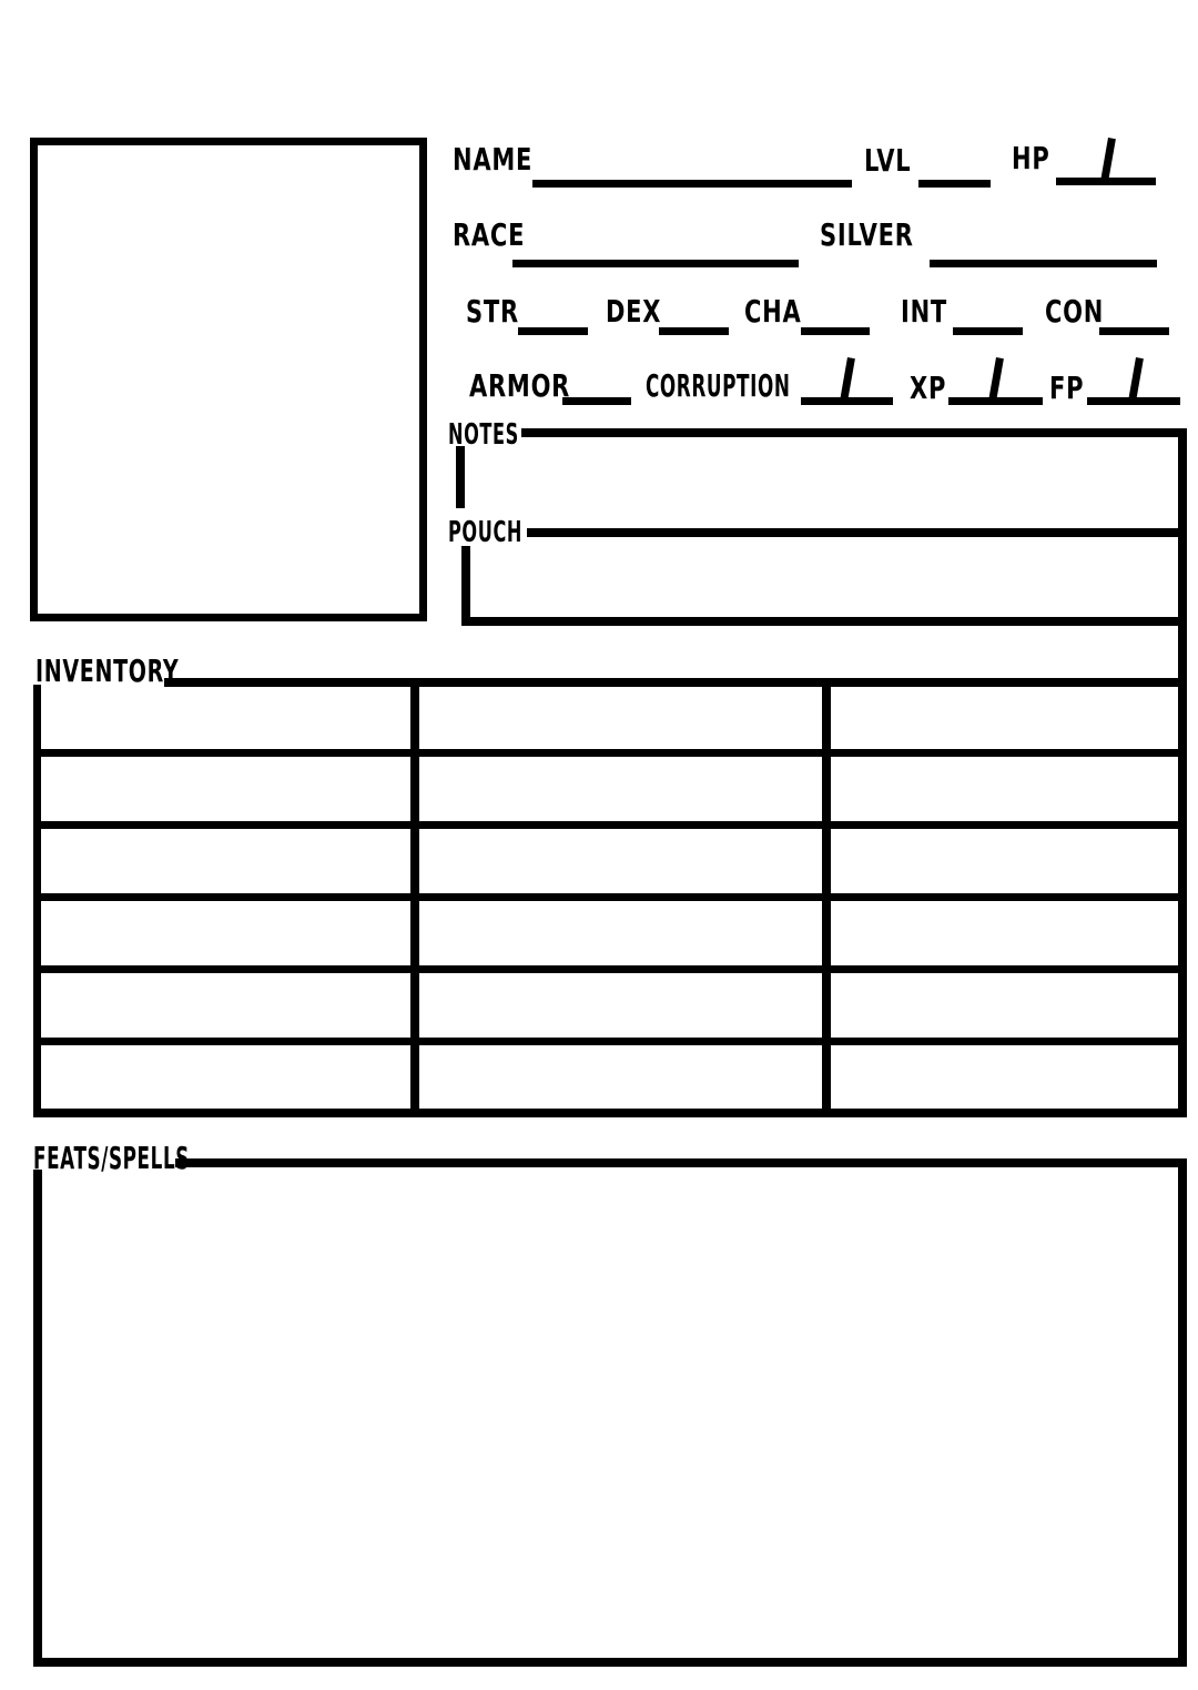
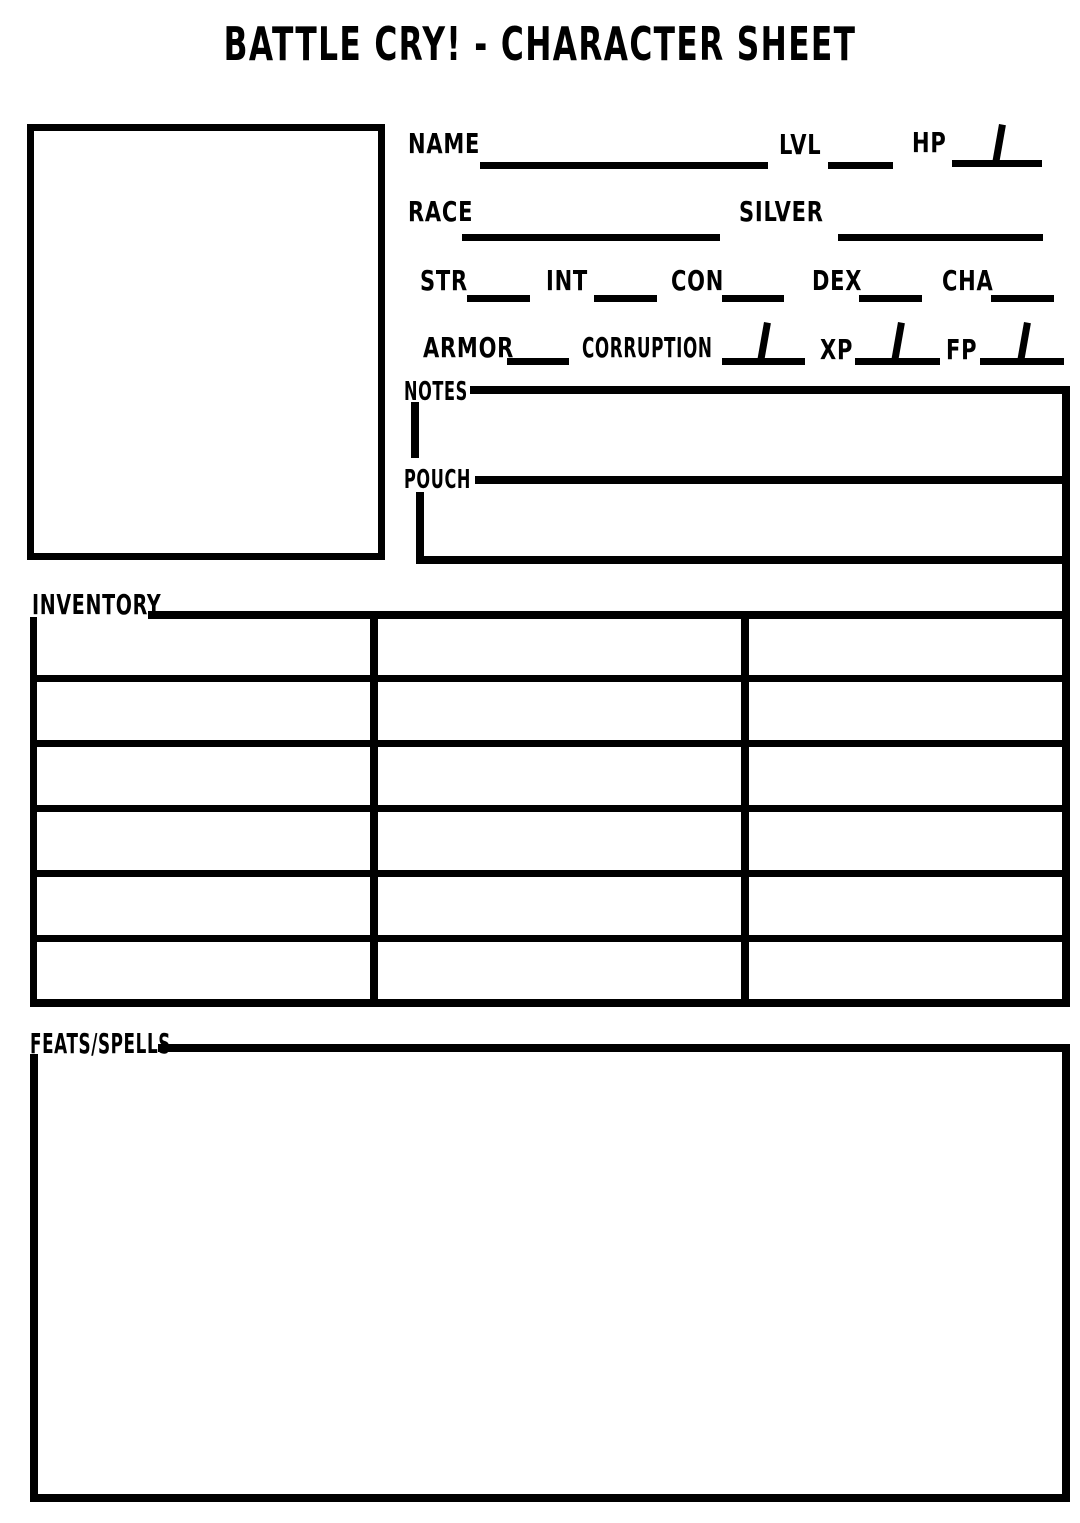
+ BATTLE CRY! - CHARACTER SHEET
  NAME
  LVL
  HP
  RACE
  SILVER
  STR
- DEX
+ INT
- CHA
+ CON
- INT
+ DEX
- CON
+ CHA
  ARMOR
  CORRUPTION
  XP
  FP
  NOTES
  POUCH
  INVENTORY
  FEATS/SPELL
